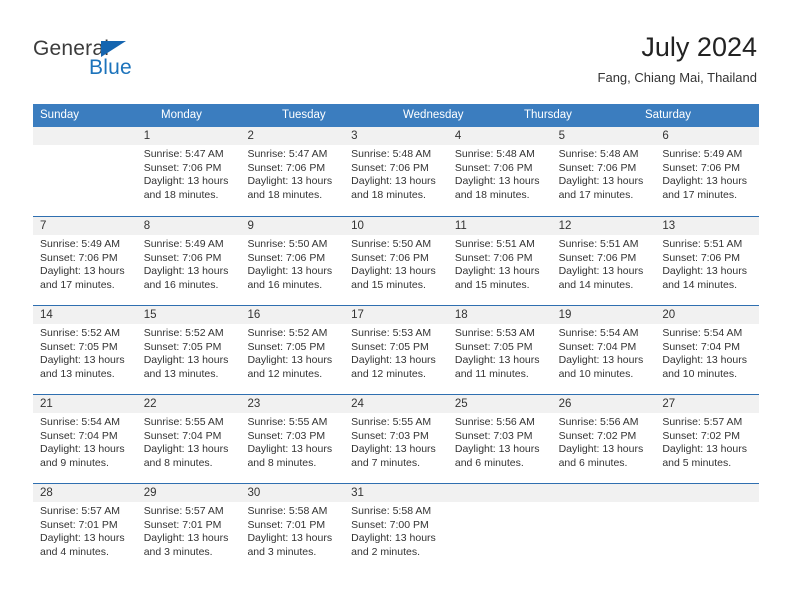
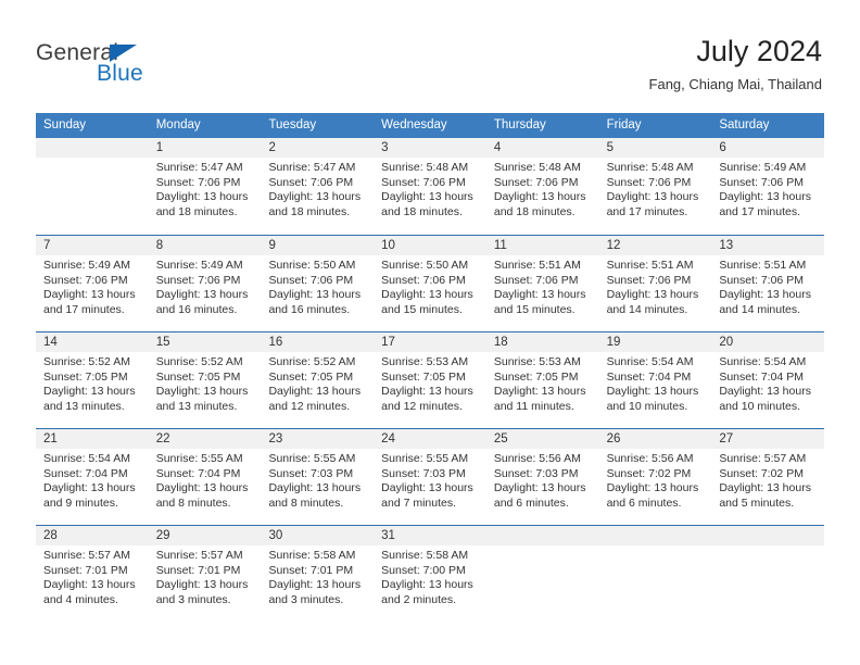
  General
  Blue
  July 2024
  Fang, Chiang Mai, Thailand
  Sunday
  Monday
  Tuesday
  Wednesday
  Thursday
+ Friday
  Saturday
  1
  Sunrise: 5:47 AM
  Sunset: 7:06 PM
  Daylight: 13 hours and 18 minutes.
  2
  Sunrise: 5:47 AM
  Sunset: 7:06 PM
  Daylight: 13 hours and 18 minutes.
  3
  Sunrise: 5:48 AM
  Sunset: 7:06 PM
  Daylight: 13 hours and 18 minutes.
  4
  Sunrise: 5:48 AM
  Sunset: 7:06 PM
  Daylight: 13 hours and 18 minutes.
  5
  Sunrise: 5:48 AM
  Sunset: 7:06 PM
  Daylight: 13 hours and 17 minutes.
  6
  Sunrise: 5:49 AM
  Sunset: 7:06 PM
  Daylight: 13 hours and 17 minutes.
  7
  Sunrise: 5:49 AM
  Sunset: 7:06 PM
  Daylight: 13 hours and 17 minutes.
  8
  Sunrise: 5:49 AM
  Sunset: 7:06 PM
  Daylight: 13 hours and 16 minutes.
  9
  Sunrise: 5:50 AM
  Sunset: 7:06 PM
  Daylight: 13 hours and 16 minutes.
  10
  Sunrise: 5:50 AM
  Sunset: 7:06 PM
  Daylight: 13 hours and 15 minutes.
  11
  Sunrise: 5:51 AM
  Sunset: 7:06 PM
  Daylight: 13 hours and 15 minutes.
  12
  Sunrise: 5:51 AM
  Sunset: 7:06 PM
  Daylight: 13 hours and 14 minutes.
  13
  Sunrise: 5:51 AM
  Sunset: 7:06 PM
  Daylight: 13 hours and 14 minutes.
  14
  Sunrise: 5:52 AM
  Sunset: 7:05 PM
  Daylight: 13 hours and 13 minutes.
  15
  Sunrise: 5:52 AM
  Sunset: 7:05 PM
  Daylight: 13 hours and 13 minutes.
  16
  Sunrise: 5:52 AM
  Sunset: 7:05 PM
  Daylight: 13 hours and 12 minutes.
  17
  Sunrise: 5:53 AM
  Sunset: 7:05 PM
  Daylight: 13 hours and 12 minutes.
  18
  Sunrise: 5:53 AM
  Sunset: 7:05 PM
  Daylight: 13 hours and 11 minutes.
  19
  Sunrise: 5:54 AM
  Sunset: 7:04 PM
  Daylight: 13 hours and 10 minutes.
  20
  Sunrise: 5:54 AM
  Sunset: 7:04 PM
  Daylight: 13 hours and 10 minutes.
  21
  Sunrise: 5:54 AM
  Sunset: 7:04 PM
  Daylight: 13 hours and 9 minutes.
  22
  Sunrise: 5:55 AM
  Sunset: 7:04 PM
  Daylight: 13 hours and 8 minutes.
  23
  Sunrise: 5:55 AM
  Sunset: 7:03 PM
  Daylight: 13 hours and 8 minutes.
  24
  Sunrise: 5:55 AM
  Sunset: 7:03 PM
  Daylight: 13 hours and 7 minutes.
  25
  Sunrise: 5:56 AM
  Sunset: 7:03 PM
  Daylight: 13 hours and 6 minutes.
  26
  Sunrise: 5:56 AM
  Sunset: 7:02 PM
  Daylight: 13 hours and 6 minutes.
  27
  Sunrise: 5:57 AM
  Sunset: 7:02 PM
  Daylight: 13 hours and 5 minutes.
  28
  Sunrise: 5:57 AM
  Sunset: 7:01 PM
  Daylight: 13 hours and 4 minutes.
  29
  Sunrise: 5:57 AM
  Sunset: 7:01 PM
  Daylight: 13 hours and 3 minutes.
  30
  Sunrise: 5:58 AM
  Sunset: 7:01 PM
  Daylight: 13 hours and 3 minutes.
  31
  Sunrise: 5:58 AM
  Sunset: 7:00 PM
  Daylight: 13 hours and 2 minutes.
